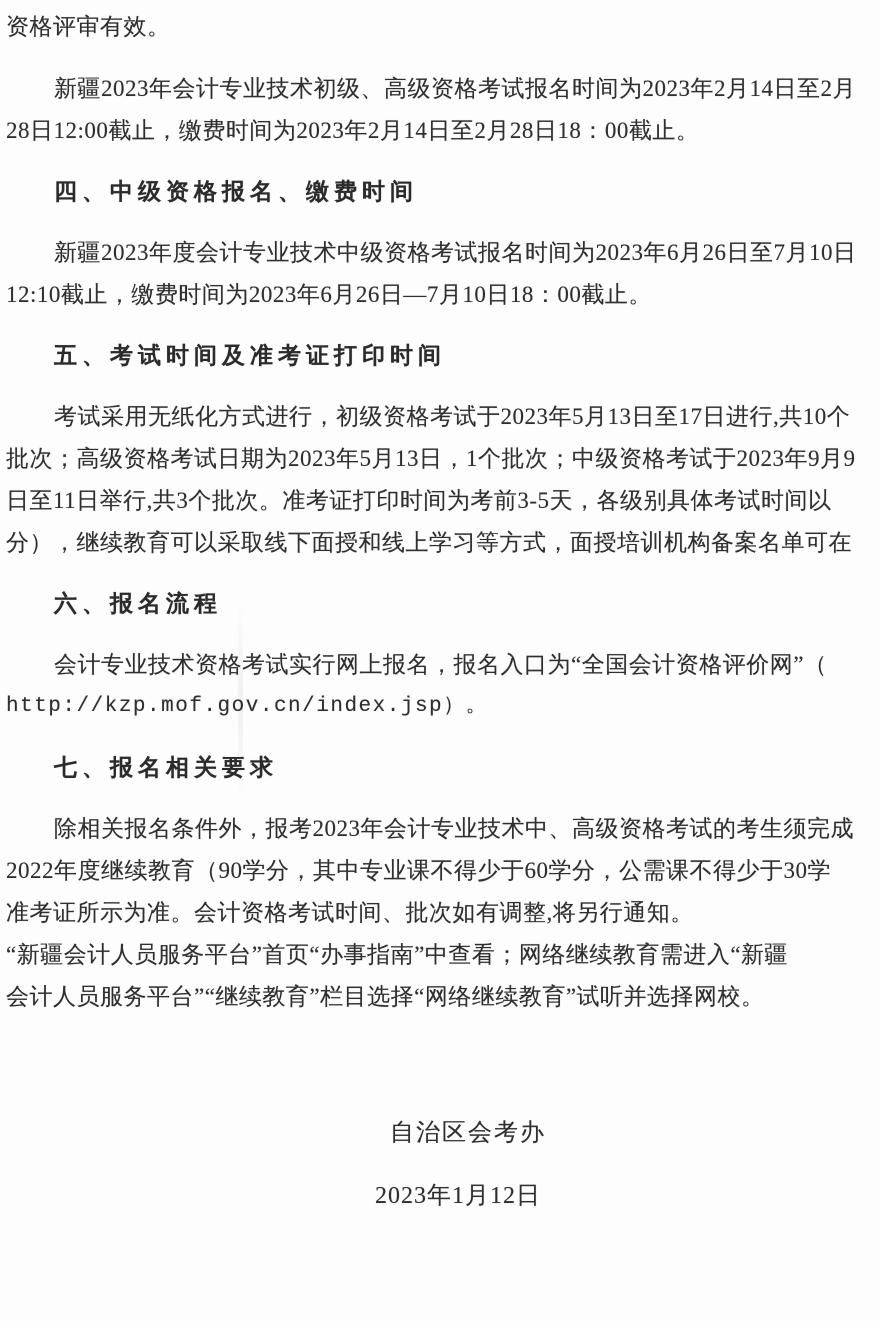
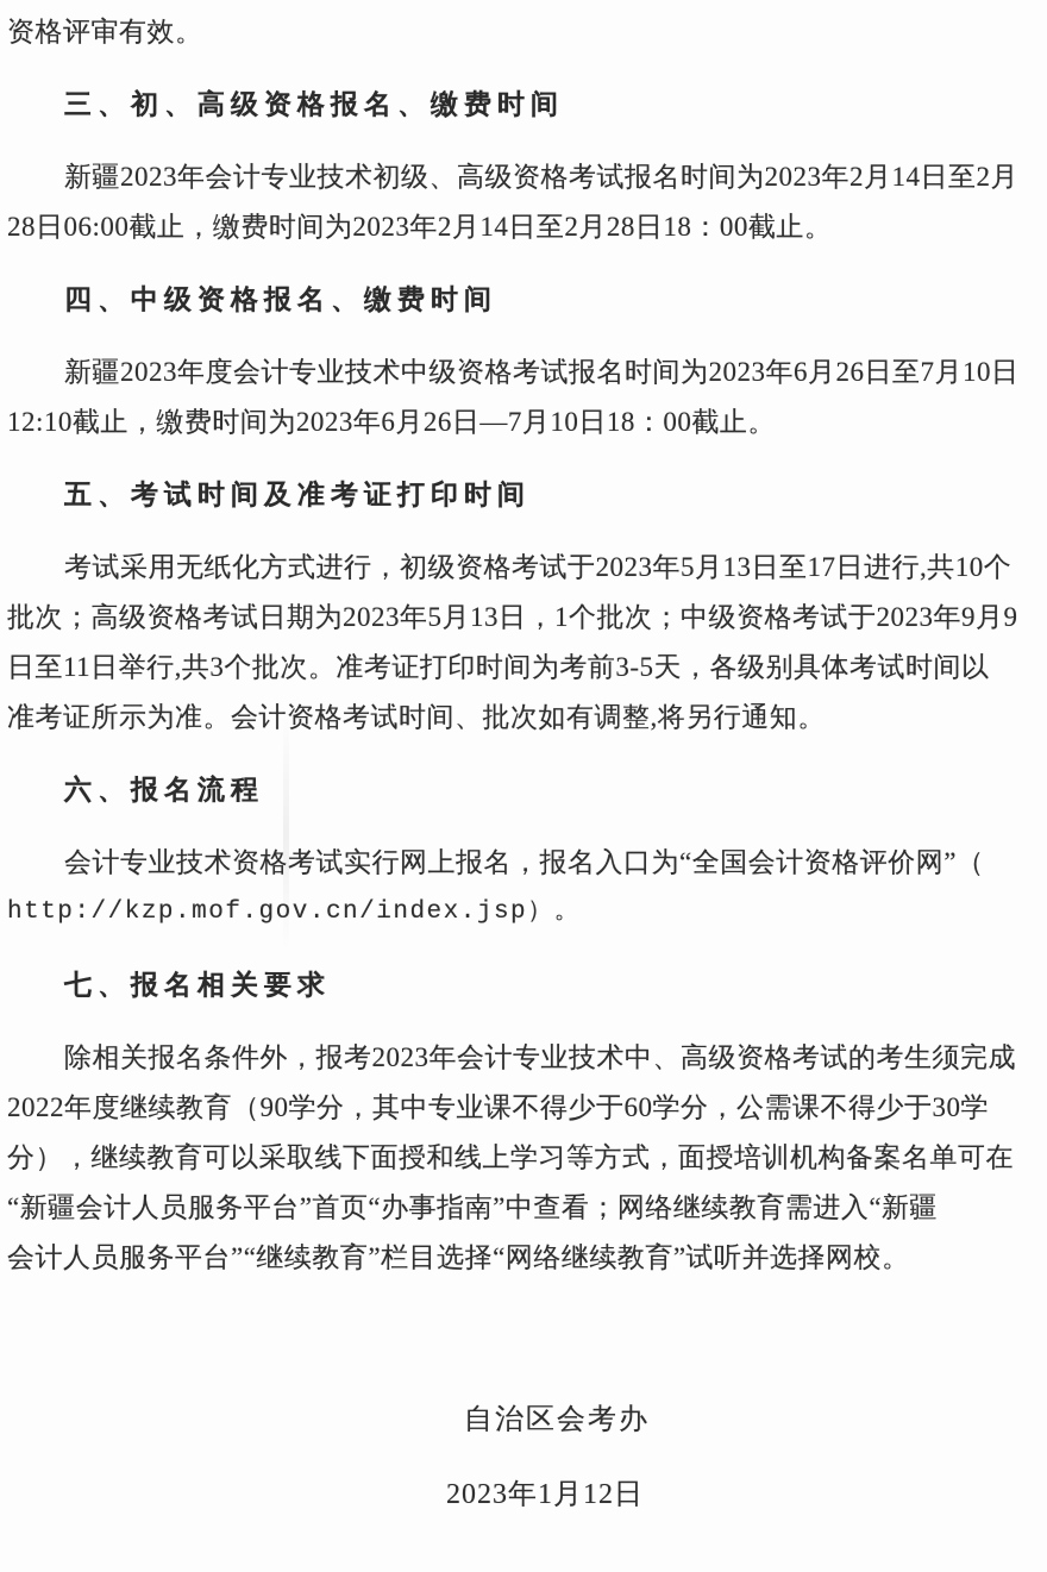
  资格评审有效。
+ 三、初、高级资格报名、缴费时间
  新疆2023年会计专业技术初级、高级资格考试报名时间为2023年2月14日至2月
- 28日12:00截止，缴费时间为2023年2月14日至2月28日18：00截止。
+ 28日06:00截止，缴费时间为2023年2月14日至2月28日18：00截止。
  四、中级资格报名、缴费时间
  新疆2023年度会计专业技术中级资格考试报名时间为2023年6月26日至7月10日
  12:10截止，缴费时间为2023年6月26日—7月10日18：00截止。
  五、考试时间及准考证打印时间
  考试采用无纸化方式进行，初级资格考试于2023年5月13日至17日进行,共10个
  批次；高级资格考试日期为2023年5月13日，1个批次；中级资格考试于2023年9月9
  日至11日举行,共3个批次。准考证打印时间为考前3-5天，各级别具体考试时间以
- 分），继续教育可以采取线下面授和线上学习等方式，面授培训机构备案名单可在
+ 准考证所示为准。会计资格考试时间、批次如有调整,将另行通知。
  六、报名流程
  会计专业技术资格考试实行网上报名，报名入口为“全国会计资格评价网”（
  http://kzp.mof.gov.cn/index.jsp）。
  七、报名相关要求
  除相关报名条件外，报考2023年会计专业技术中、高级资格考试的考生须完成
  2022年度继续教育（90学分，其中专业课不得少于60学分，公需课不得少于30学
- 准考证所示为准。会计资格考试时间、批次如有调整,将另行通知。
+ 分），继续教育可以采取线下面授和线上学习等方式，面授培训机构备案名单可在
  “新疆会计人员服务平台”首页“办事指南”中查看；网络继续教育需进入“新疆
  会计人员服务平台”“继续教育”栏目选择“网络继续教育”试听并选择网校。
  自治区会考办
  2023年1月12日
